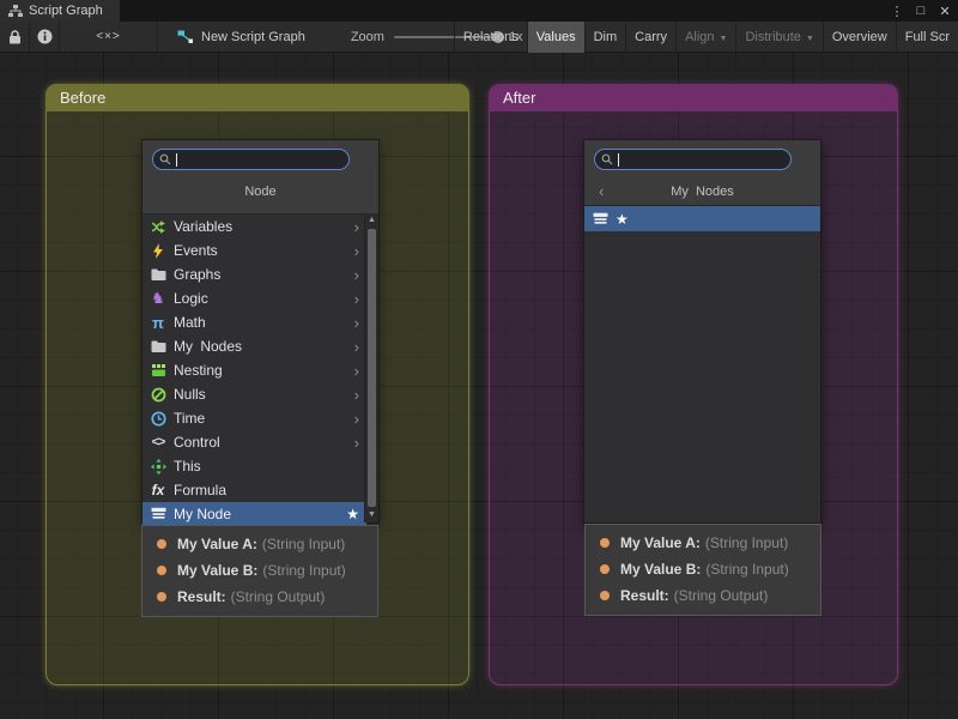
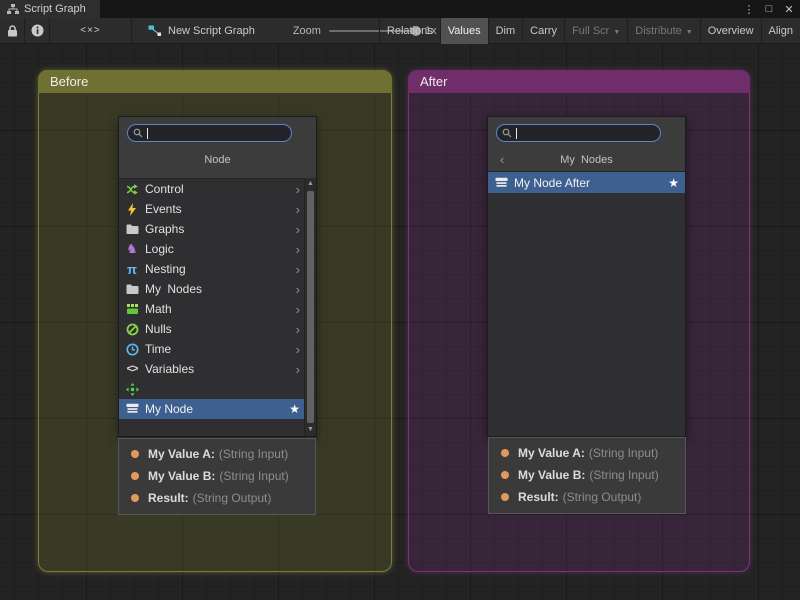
  Script Graph
  ⋮
  □
  ✕
  <×>
  New Script Graph
  Zoom
  1x
  Relations
  Values
  Dim
  Carry
- Align
+ Full Scr
  Distribute
  Overview
- Full Scr
+ Align
  Before
  After
  Node
- Variables
+ Control
  ›
  Events
  ›
  Graphs
  ›
  ♞
  Logic
  ›
  π
- Math
+ Nesting
  ›
  My Nodes
  ›
- Nesting
+ Math
  ›
  Nulls
  ›
  Time
  ›
  <>
- Control
+ Variables
  ›
- This
- fx
- Formula
  My Node
  ★
  My Value A: (String Input)
  My Value B: (String Input)
  Result: (String Output)
  ‹
  My Nodes
+ My Node After
  ★
  My Value A: (String Input)
  My Value B: (String Input)
  Result: (String Output)
